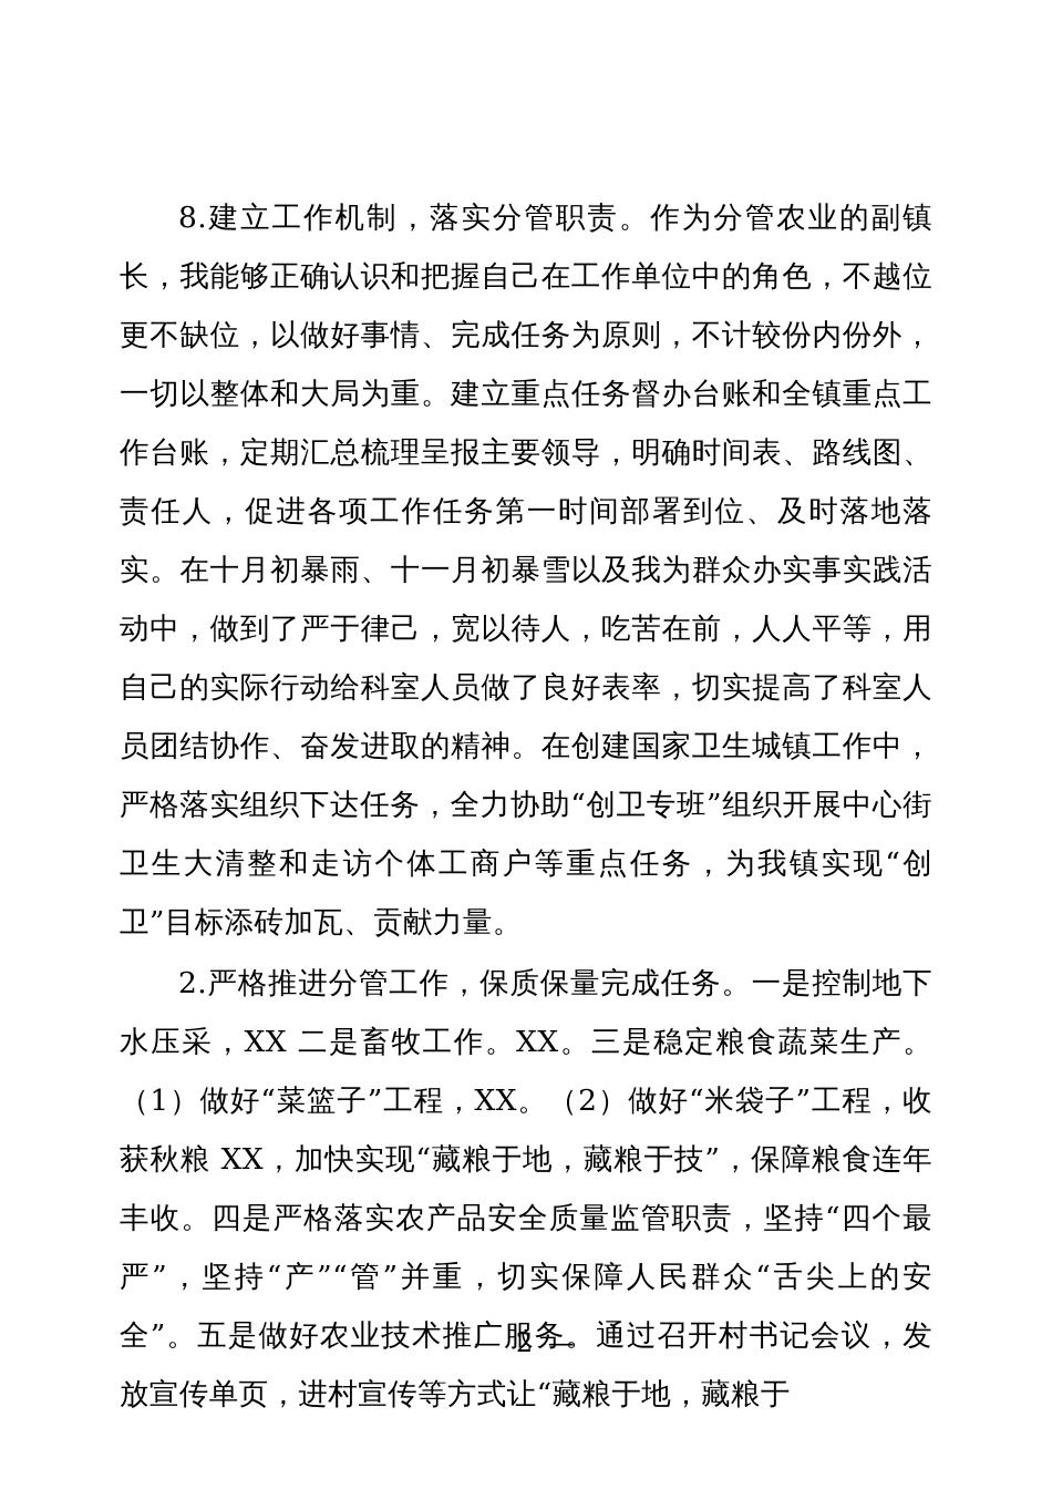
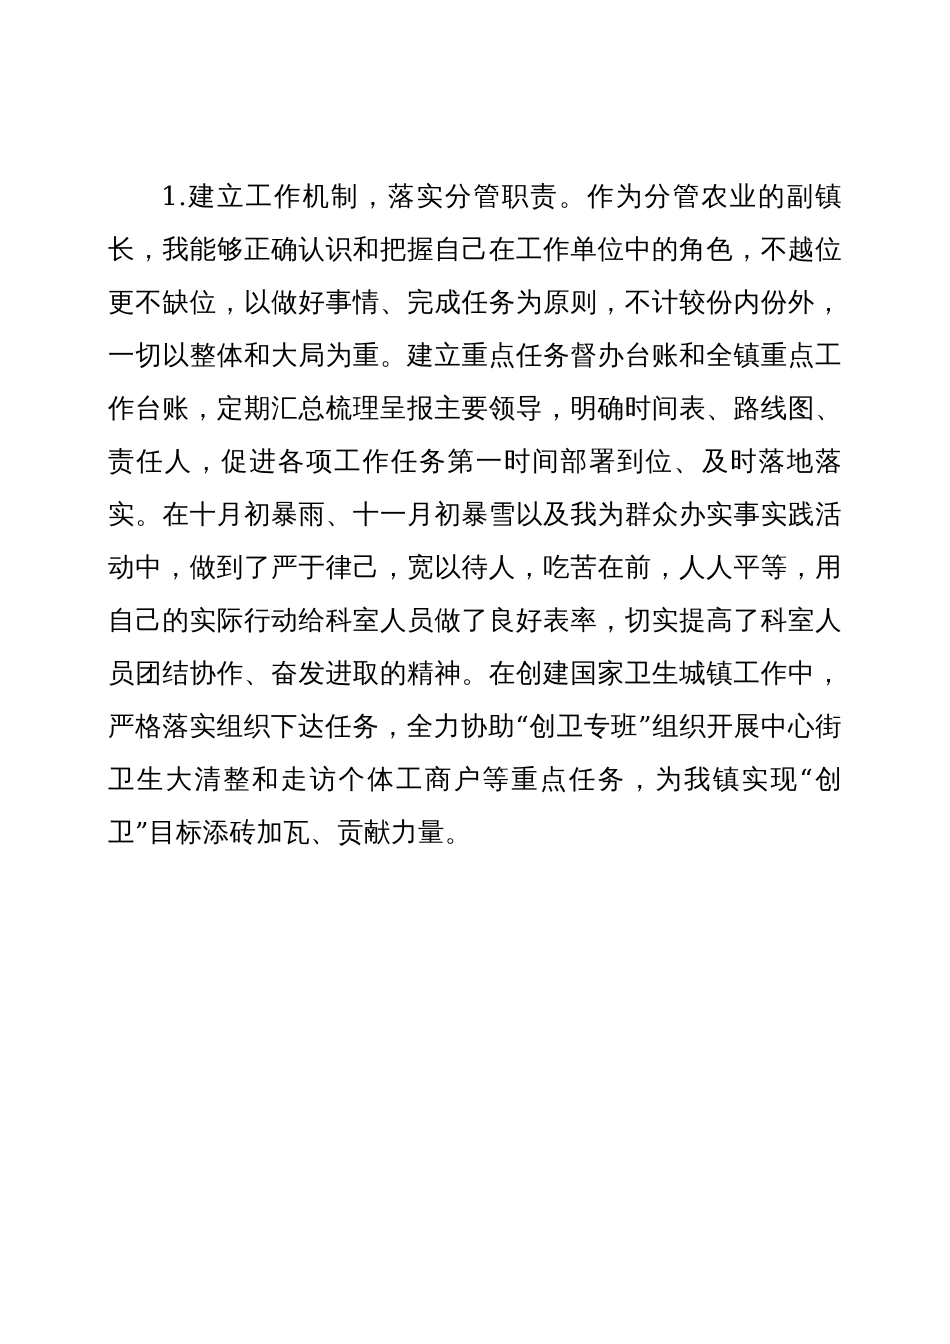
- 8.建立工作机制，落实分管职责。作为分管农业的副镇长，我能够正确认识和把握自己在工作单位中的角色，不越位更不缺位，以做好事情、完成任务为原则，不计较份内份外，一切以整体和大局为重。建立重点任务督办台账和全镇重点工作台账，定期汇总梳理呈报主要领导，明确时间表、路线图、责任人，促进各项工作任务第一时间部署到位、及时落地落实。在十月初暴雨、十一月初暴雪以及我为群众办实事实践活动中，做到了严于律己，宽以待人，吃苦在前，人人平等，用自己的实际行动给科室人员做了良好表率，切实提高了科室人员团结协作、奋发进取的精神。在创建国家卫生城镇工作中，严格落实组织下达任务，全力协助“创卫专班”组织开展中心街卫生大清整和走访个体工商户等重点任务，为我镇实现“创卫”目标添砖加瓦、贡献力量。
+ 1.建立工作机制，落实分管职责。作为分管农业的副镇长，我能够正确认识和把握自己在工作单位中的角色，不越位更不缺位，以做好事情、完成任务为原则，不计较份内份外，一切以整体和大局为重。建立重点任务督办台账和全镇重点工作台账，定期汇总梳理呈报主要领导，明确时间表、路线图、责任人，促进各项工作任务第一时间部署到位、及时落地落实。在十月初暴雨、十一月初暴雪以及我为群众办实事实践活动中，做到了严于律己，宽以待人，吃苦在前，人人平等，用自己的实际行动给科室人员做了良好表率，切实提高了科室人员团结协作、奋发进取的精神。在创建国家卫生城镇工作中，严格落实组织下达任务，全力协助“创卫专班”组织开展中心街卫生大清整和走访个体工商户等重点任务，为我镇实现“创卫”目标添砖加瓦、贡献力量。
- 2.严格推进分管工作，保质保量完成任务。一是控制地下水压采，XX 二是畜牧工作。XX。三是稳定粮食蔬菜生产。（1）做好“菜篮子”工程，XX。（2）做好“米袋子”工程，收获秋粮 XX，加快实现“藏粮于地，藏粮于技”，保障粮食连年丰收。四是严格落实农产品安全质量监管职责，坚持“四个最严”，坚持“产”“管”并重，切实保障人民群众“舌尖上的安全”。五是做好农业技术推广服务。通过召开村书记会议，发放宣传单页，进村宣传等方式让“藏粮于地，藏粮于
- — 2 —
